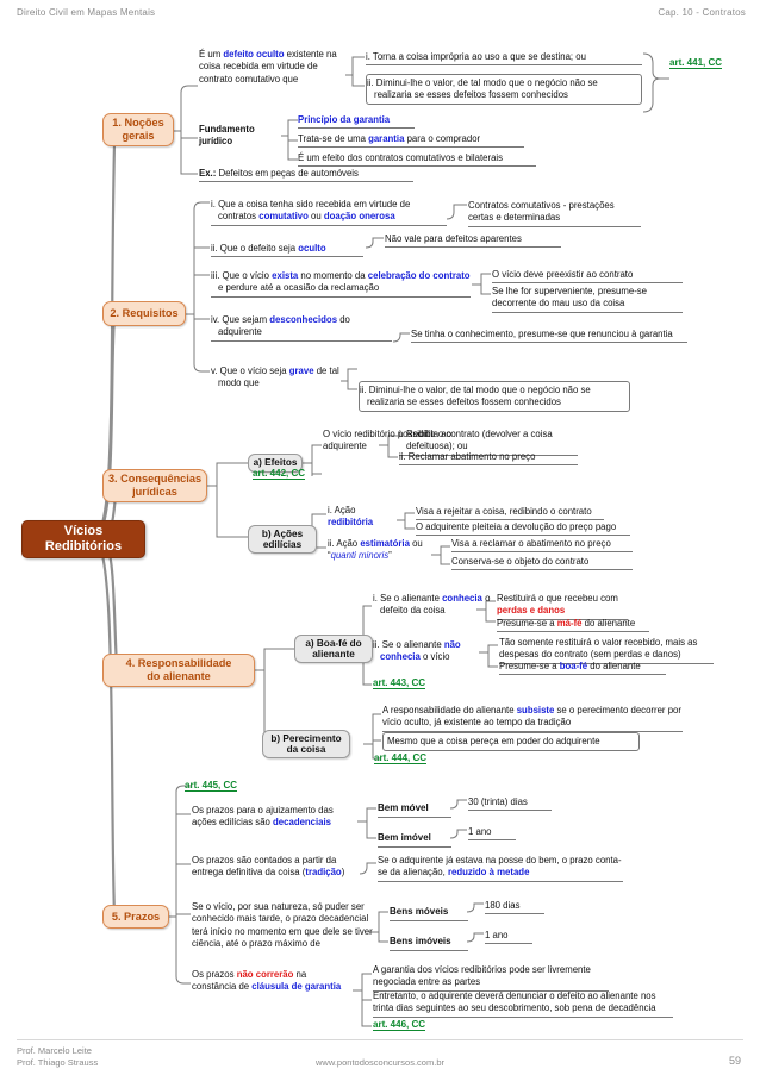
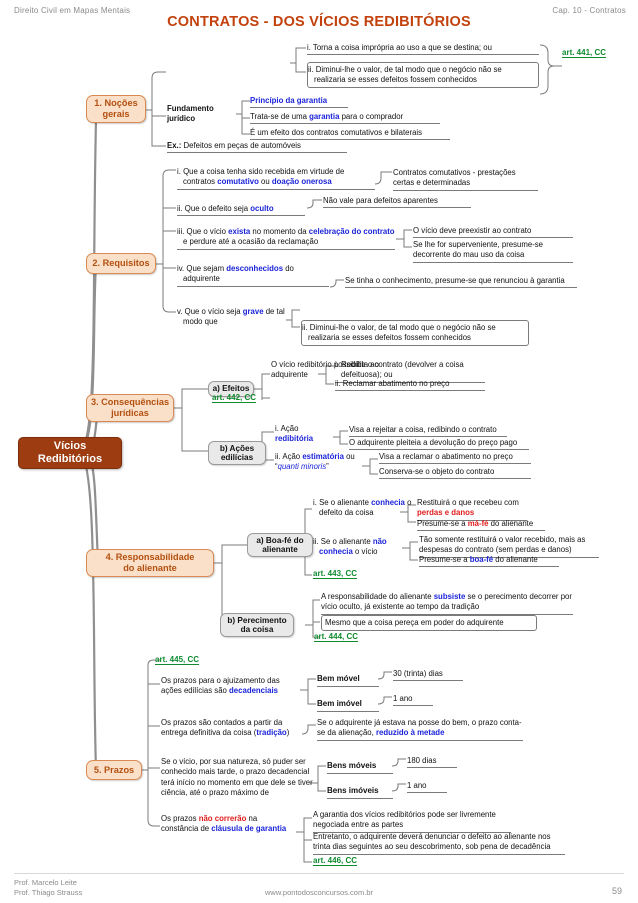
  Direito Civil em Mapas Mentais
  Cap. 10 - Contratos
+ CONTRATOS - DOS VÍCIOS REDIBITÓRIOS
  Vícios
  Redibitórios
  1. Noções
  gerais
  2. Requisitos
  3. Consequências
  jurídicas
  4. Responsabilidade
  do alienante
  5. Prazos
- É um defeito oculto existente na coisa recebida em virtude de contrato comutativo que
  i. Torna a coisa imprópria ao uso a que se destina; ou
  ii. Diminui-lhe o valor, de tal modo que o negócio não se realizaria se esses defeitos fossem conhecidos
  art. 441, CC
  Fundamento
  jurídico
  Princípio da garantia
  Trata-se de uma garantia para o comprador
  É um efeito dos contratos comutativos e bilaterais
  Ex.: Defeitos em peças de automóveis
  i. Que a coisa tenha sido recebida em virtude de contratos comutativo ou doação onerosa
  Contratos comutativos - prestações certas e determinadas
  ii. Que o defeito seja oculto
  Não vale para defeitos aparentes
  iii. Que o vício exista no momento da celebração do contrato e perdure até a ocasião da reclamação
  O vício deve preexistir ao contrato
  Se lhe for superveniente, presume-se decorrente do mau uso da coisa
  iv. Que sejam desconhecidos do adquirente
  Se tinha o conhecimento, presume-se que renunciou à garantia
  v. Que o vício seja grave de tal modo que
  ii. Diminui-lhe o valor, de tal modo que o negócio não se realizaria se esses defeitos fossem conhecidos
  a) Efeitos
  O vício redibitório possibilita ao adquirente
  i. Redibir o contrato (devolver a coisa defeituosa); ou
  ii. Reclamar abatimento no preço
  art. 442, CC
  b) Ações
  edilícias
  i. Ação redibitória
  Visa a rejeitar a coisa, redibindo o contrato
  O adquirente pleiteia a devolução do preço pago
  ii. Ação estimatória ou “quanti minoris”
  Visa a reclamar o abatimento no preço
  Conserva-se o objeto do contrato
  a) Boa-fé do
  alienante
  i. Se o alienante conhecia o defeito da coisa
  Restituirá o que recebeu com perdas e danos
  Presume-se a má-fé do alienante
  ii. Se o alienante não conhecia o vício
  Tão somente restituirá o valor recebido, mais as despesas do contrato (sem perdas e danos)
  Presume-se a boa-fé do alienante
  art. 443, CC
  b) Perecimento
  da coisa
  A responsabilidade do alienante subsiste se o perecimento decorrer por vício oculto, já existente ao tempo da tradição
  Mesmo que a coisa pereça em poder do adquirente
  art. 444, CC
  art. 445, CC
  Os prazos para o ajuizamento das ações edilícias são decadenciais
  Bem móvel
  30 (trinta) dias
  Bem imóvel
  1 ano
  Os prazos são contados a partir da entrega definitiva da coisa (tradição)
  Se o adquirente já estava na posse do bem, o prazo conta-se da alienação, reduzido à metade
  Se o vício, por sua natureza, só puder ser conhecido mais tarde, o prazo decadencial terá início no momento em que dele se tiver ciência, até o prazo máximo de
  Bens móveis
  180 dias
  Bens imóveis
  1 ano
  Os prazos não correrão na constância de cláusula de garantia
  A garantia dos vícios redibitórios pode ser livremente negociada entre as partes
  Entretanto, o adquirente deverá denunciar o defeito ao alienante nos trinta dias seguintes ao seu descobrimento, sob pena de decadência
  art. 446, CC
  Prof. Marcelo Leite
  Prof. Thiago Strauss
  www.pontodosconcursos.com.br
  59
